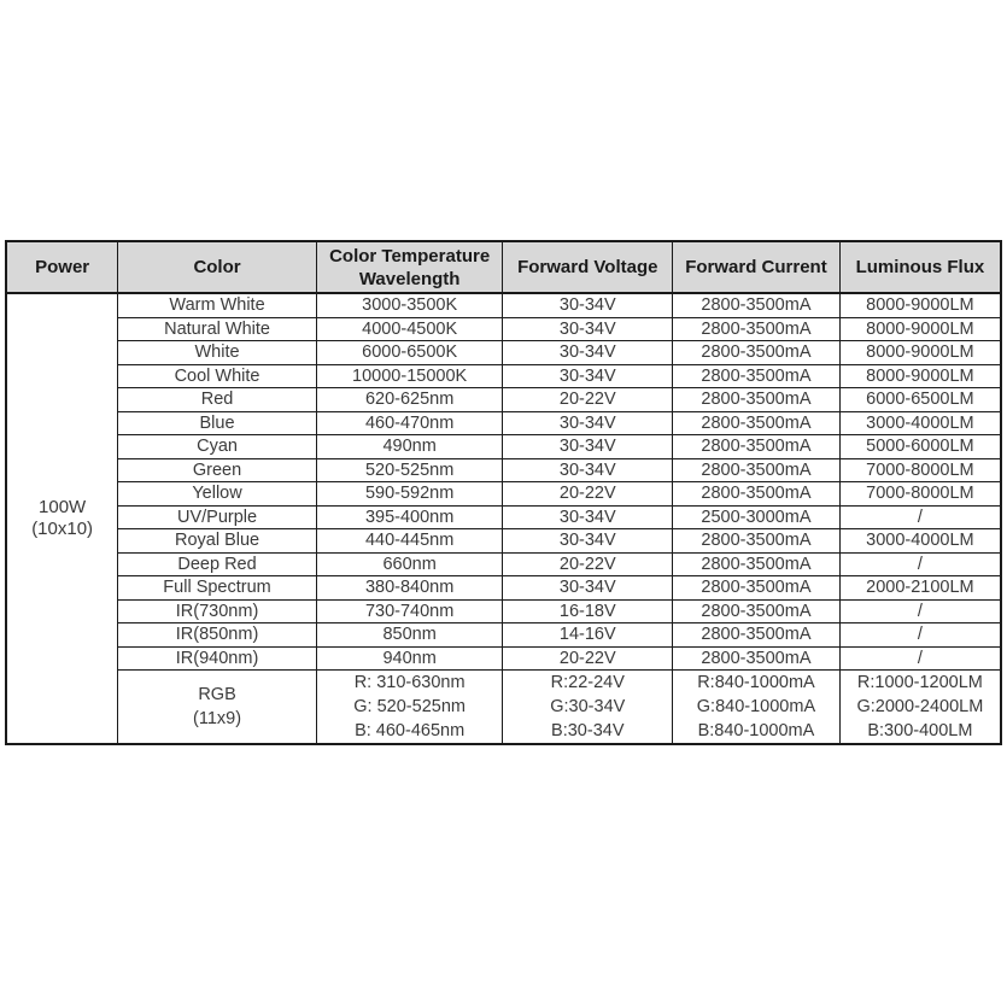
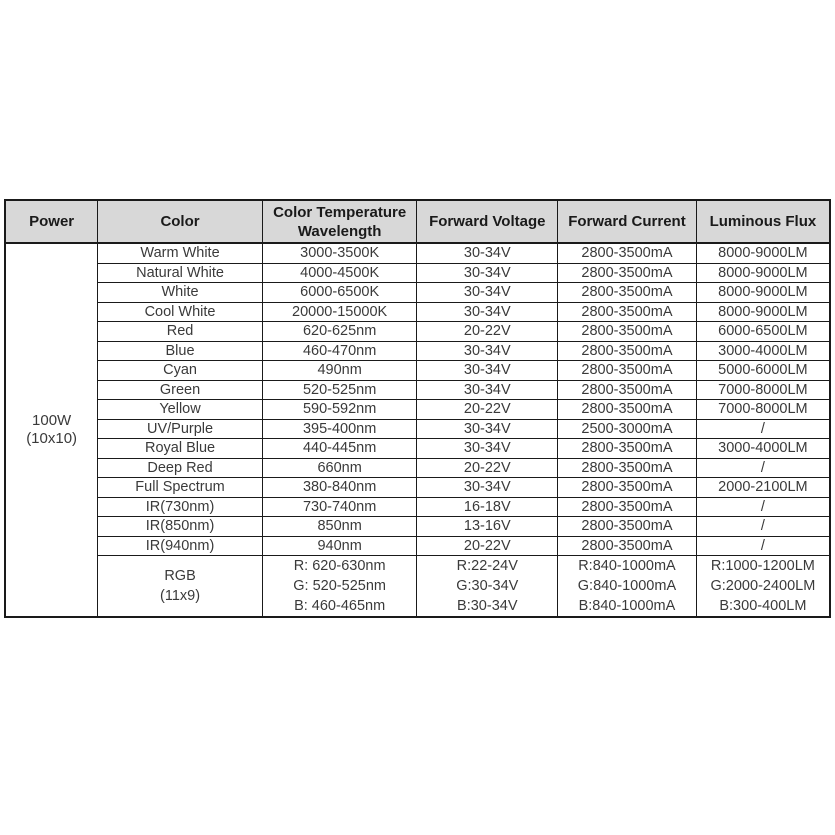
  Power	Color	Color TemperatureWavelength	Forward Voltage	Forward Current	Luminous Flux
  100W(10x10)	Warm White	3000-3500K	30-34V	2800-3500mA	8000-9000LM
  Natural White	4000-4500K	30-34V	2800-3500mA	8000-9000LM
  White	6000-6500K	30-34V	2800-3500mA	8000-9000LM
- Cool White	10000-15000K	30-34V	2800-3500mA	8000-9000LM
+ Cool White	20000-15000K	30-34V	2800-3500mA	8000-9000LM
  Red	620-625nm	20-22V	2800-3500mA	6000-6500LM
  Blue	460-470nm	30-34V	2800-3500mA	3000-4000LM
  Cyan	490nm	30-34V	2800-3500mA	5000-6000LM
  Green	520-525nm	30-34V	2800-3500mA	7000-8000LM
  Yellow	590-592nm	20-22V	2800-3500mA	7000-8000LM
  UV/Purple	395-400nm	30-34V	2500-3000mA	/
  Royal Blue	440-445nm	30-34V	2800-3500mA	3000-4000LM
  Deep Red	660nm	20-22V	2800-3500mA	/
  Full Spectrum	380-840nm	30-34V	2800-3500mA	2000-2100LM
  IR(730nm)	730-740nm	16-18V	2800-3500mA	/
- IR(850nm)	850nm	14-16V	2800-3500mA	/
+ IR(850nm)	850nm	13-16V	2800-3500mA	/
  IR(940nm)	940nm	20-22V	2800-3500mA	/
- RGB(11x9)	R: 310-630nmG: 520-525nmB: 460-465nm	R:22-24VG:30-34VB:30-34V	R:840-1000mAG:840-1000mAB:840-1000mA	R:1000-1200LMG:2000-2400LMB:300-400LM
+ RGB(11x9)	R: 620-630nmG: 520-525nmB: 460-465nm	R:22-24VG:30-34VB:30-34V	R:840-1000mAG:840-1000mAB:840-1000mA	R:1000-1200LMG:2000-2400LMB:300-400LM
